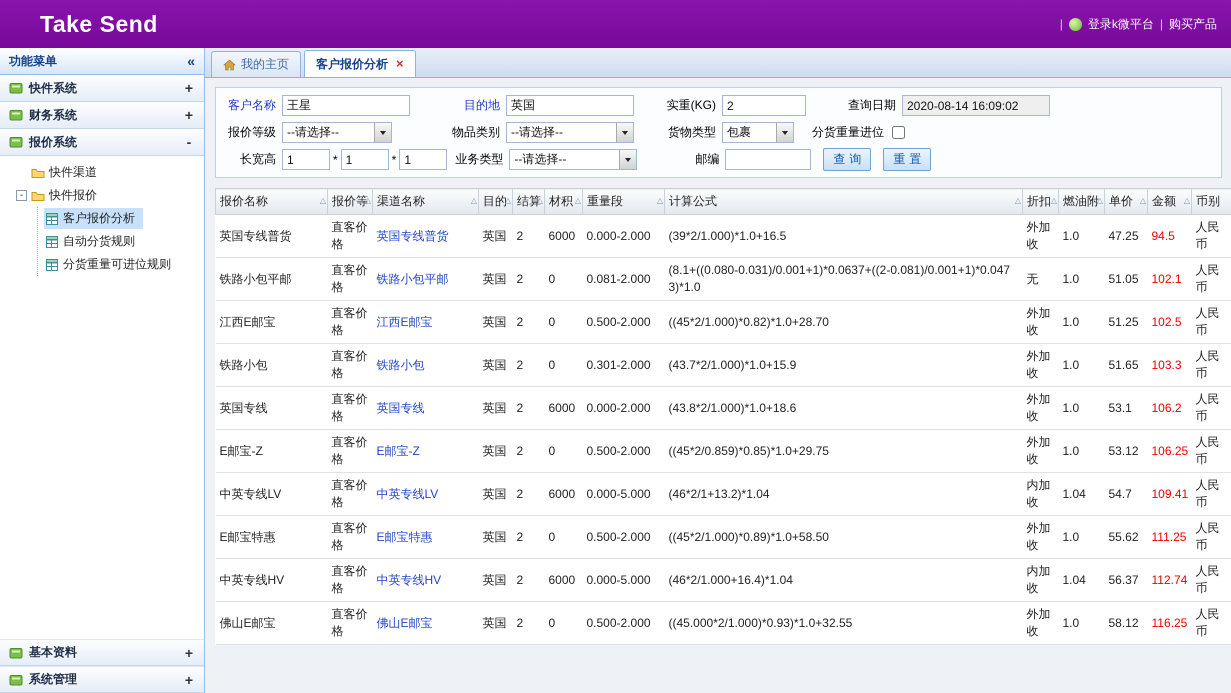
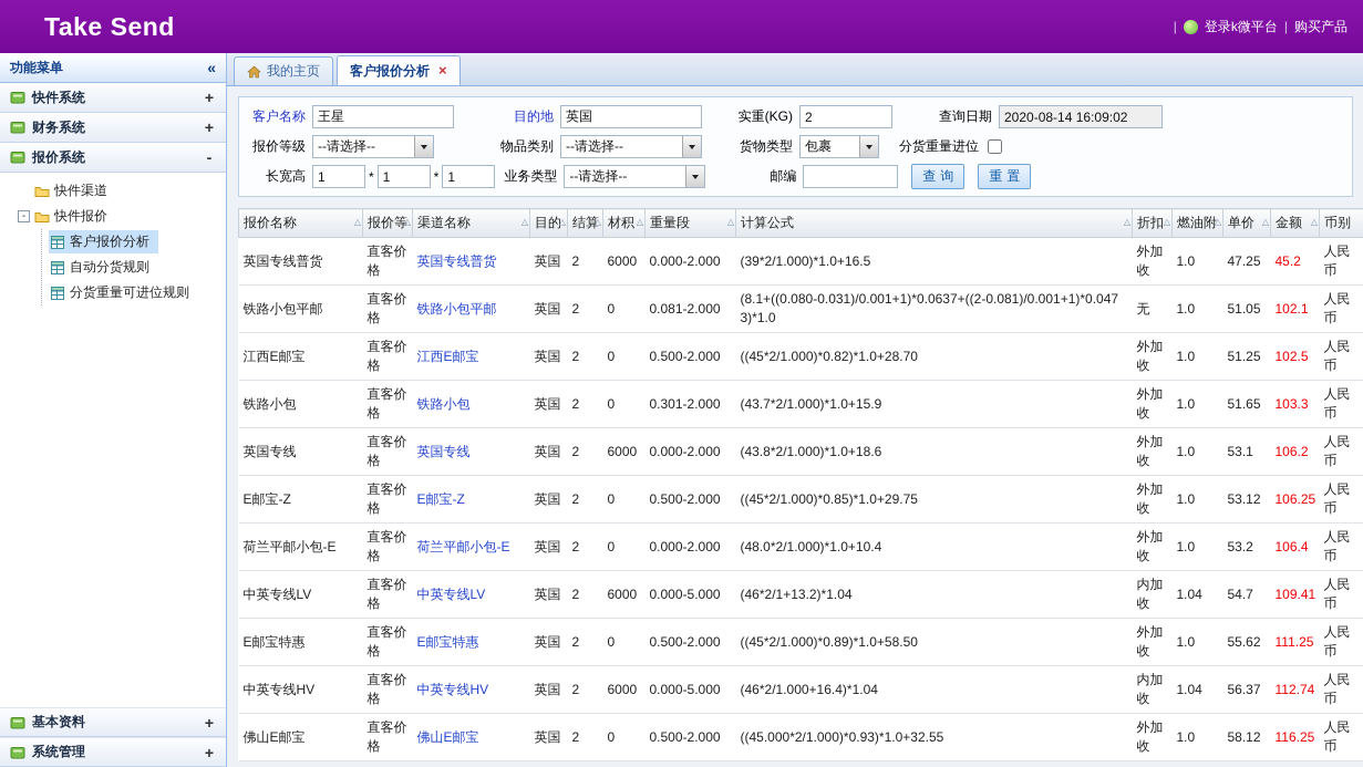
  Take Send
  |
  登录k微平台
  |
  购买产品
  功能菜单
  快件系统
  +
  财务系统
  +
  报价系统
  -
  快件渠道
  快件报价
  客户报价分析
  自动分货规则
  分货重量可进位规则
  基本资料
  +
  系统管理
  +
  我的主页
  客户报价分析
  客户名称
  王星
  目的地
  英国
  实重(KG)
  2
  查询日期
  2020-08-14 16:09:02
  报价等级
  --请选择--
  物品类别
  --请选择--
  货物类型
  包裹
  分货重量进位
  长宽高
  1
  *
  1
  *
  1
  业务类型
  --请选择--
  邮编
  查询
  重置
  报价名称 △	报价等△	渠道名称 △	目的△	结算△	材积 △	重量段 △	计算公式 △	折扣△	燃油附△	单价 △	金额 △	币别
- 英国专线普货	直客价格	英国专线普货	英国	2	6000	0.000-2.000	(39*2/1.000)*1.0+16.5	外加收	1.0	47.25	94.5	人民币
+ 英国专线普货	直客价格	英国专线普货	英国	2	6000	0.000-2.000	(39*2/1.000)*1.0+16.5	外加收	1.0	47.25	45.2	人民币
  铁路小包平邮	直客价格	铁路小包平邮	英国	2	0	0.081-2.000	(8.1+((0.080-0.031)/0.001+1)*0.0637+((2-0.081)/0.001+1)*0.0473)*1.0	无	1.0	51.05	102.1	人民币
  江西E邮宝	直客价格	江西E邮宝	英国	2	0	0.500-2.000	((45*2/1.000)*0.82)*1.0+28.70	外加收	1.0	51.25	102.5	人民币
  铁路小包	直客价格	铁路小包	英国	2	0	0.301-2.000	(43.7*2/1.000)*1.0+15.9	外加收	1.0	51.65	103.3	人民币
  英国专线	直客价格	英国专线	英国	2	6000	0.000-2.000	(43.8*2/1.000)*1.0+18.6	外加收	1.0	53.1	106.2	人民币
- E邮宝-Z	直客价格	E邮宝-Z	英国	2	0	0.500-2.000	((45*2/0.859)*0.85)*1.0+29.75	外加收	1.0	53.12	106.25	人民币
+ E邮宝-Z	直客价格	E邮宝-Z	英国	2	0	0.500-2.000	((45*2/1.000)*0.85)*1.0+29.75	外加收	1.0	53.12	106.25	人民币
+ 荷兰平邮小包-E	直客价格	荷兰平邮小包-E	英国	2	0	0.000-2.000	(48.0*2/1.000)*1.0+10.4	外加收	1.0	53.2	106.4	人民币
  中英专线LV	直客价格	中英专线LV	英国	2	6000	0.000-5.000	(46*2/1+13.2)*1.04	内加收	1.04	54.7	109.41	人民币
  E邮宝特惠	直客价格	E邮宝特惠	英国	2	0	0.500-2.000	((45*2/1.000)*0.89)*1.0+58.50	外加收	1.0	55.62	111.25	人民币
  中英专线HV	直客价格	中英专线HV	英国	2	6000	0.000-5.000	(46*2/1.000+16.4)*1.04	内加收	1.04	56.37	112.74	人民币
  佛山E邮宝	直客价格	佛山E邮宝	英国	2	0	0.500-2.000	((45.000*2/1.000)*0.93)*1.0+32.55	外加收	1.0	58.12	116.25	人民币
